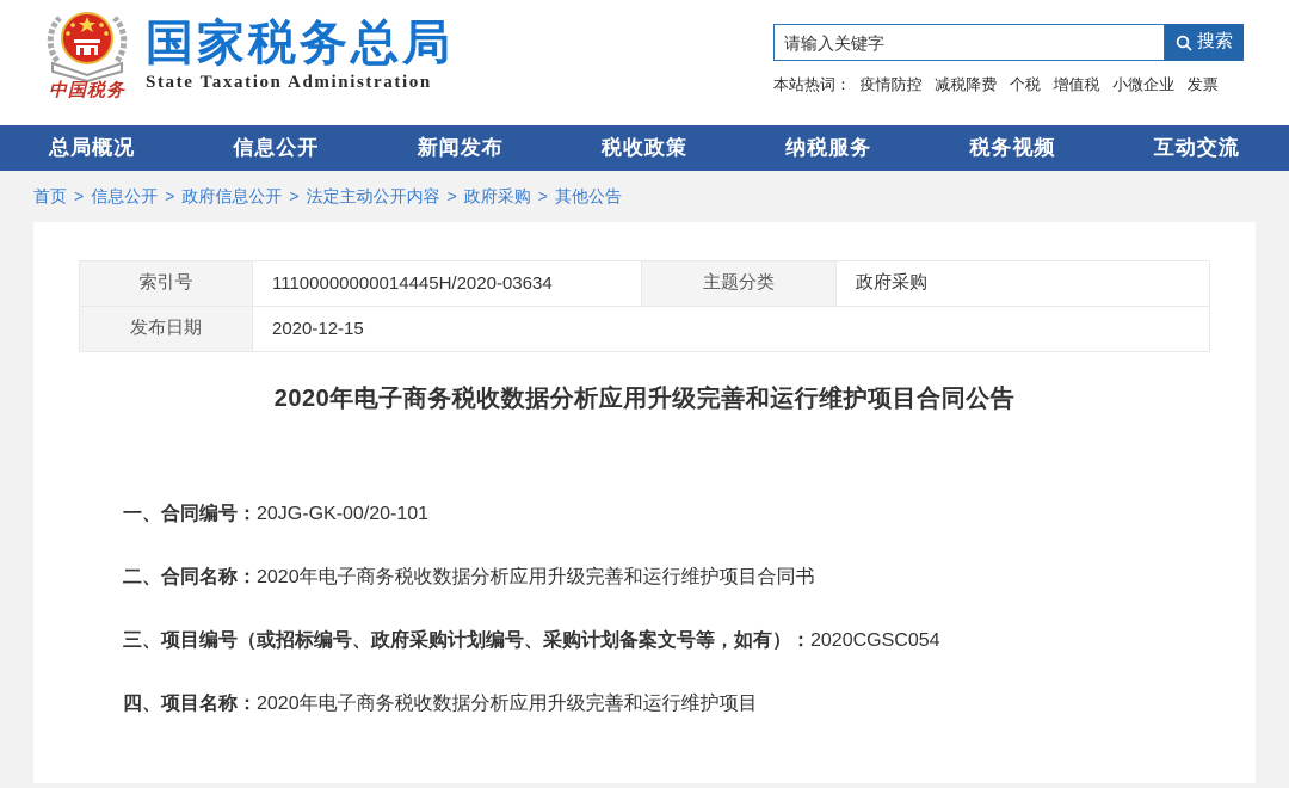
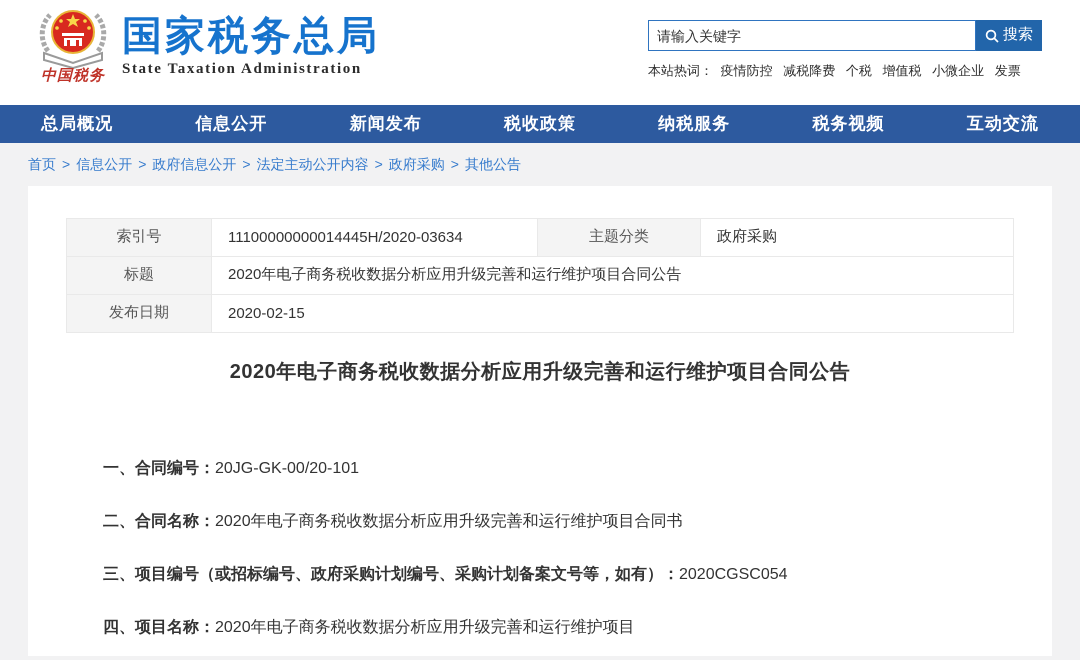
  中国税务
  国家税务总局
  State Taxation Administration
  请输入关键字
  搜索
  本站热词： 疫情防控 减税降费 个税 增值税 小微企业 发票
  总局概况
  信息公开
  新闻发布
  税收政策
  纳税服务
  税务视频
  互动交流
  首页 > 信息公开 > 政府信息公开 > 法定主动公开内容 > 政府采购 > 其他公告
  索引号	11100000000014445H/2020-03634	主题分类	政府采购
+ 标题	2020年电子商务税收数据分析应用升级完善和运行维护项目合同公告
- 发布日期	2020-12-15
+ 发布日期	2020-02-15
  2020年电子商务税收数据分析应用升级完善和运行维护项目合同公告
  一、合同编号：20JG-GK-00/20-101
  二、合同名称：2020年电子商务税收数据分析应用升级完善和运行维护项目合同书
  三、项目编号（或招标编号、政府采购计划编号、采购计划备案文号等，如有）：2020CGSC054
  四、项目名称：2020年电子商务税收数据分析应用升级完善和运行维护项目
